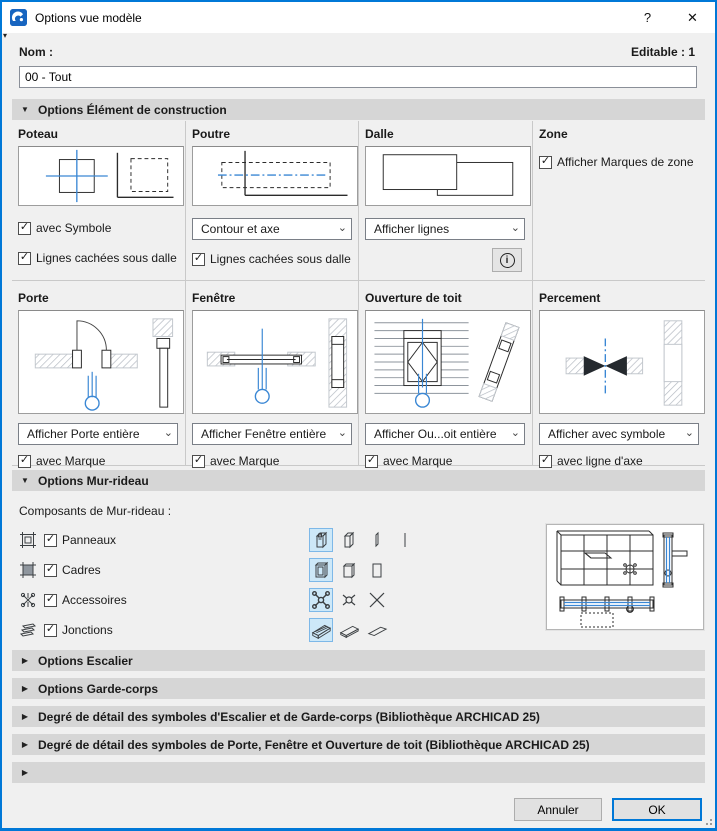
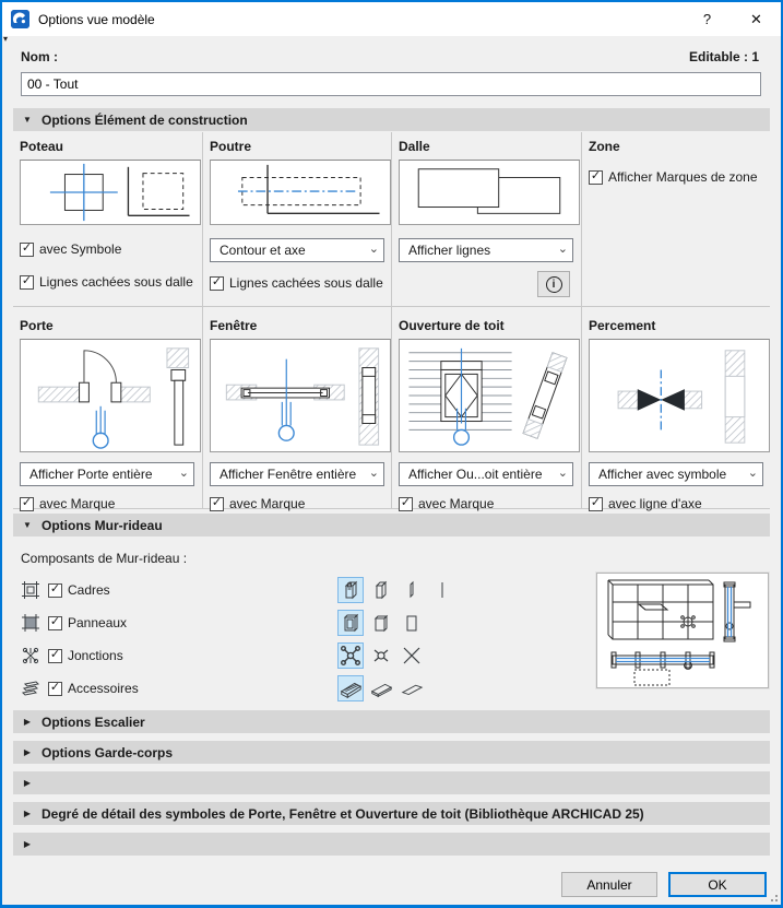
  Options vue modèle
  ?
  ✕
  ▾
  Nom :
  Editable : 1
  00 - Tout
  ▼
  Options Élément de construction
  Poteau
  ✓
  avec Symbole
  ✓
  Lignes cachées sous dalle
  Poutre
  Contour et axe
  ⌄
  ✓
  Lignes cachées sous dalle
  Dalle
  Afficher lignes
  ⌄
  i
  Zone
  ✓
  Afficher Marques de zone
  Porte
  Afficher Porte entière
  ⌄
  ✓
  avec Marque
  Fenêtre
  Afficher Fenêtre entière
  ⌄
  ✓
  avec Marque
  Ouverture de toit
  Afficher Ou...oit entière
  ⌄
  ✓
  avec Marque
  Percement
  Afficher avec symbole
  ⌄
  ✓
  avec ligne d'axe
  ▼
  Options Mur-rideau
  Composants de Mur-rideau :
  ✓
- Panneaux
+ Cadres
  ✓
- Cadres
+ Panneaux
  ✓
- Accessoires
+ Jonctions
  ✓
- Jonctions
+ Accessoires
  ▶
  Options Escalier
  ▶
  Options Garde-corps
  ▶
- Degré de détail des symboles d'Escalier et de Garde-corps (Bibliothèque ARCHICAD 25)
  ▶
  Degré de détail des symboles de Porte, Fenêtre et Ouverture de toit (Bibliothèque ARCHICAD 25)
  ▶
  Annuler
  OK
